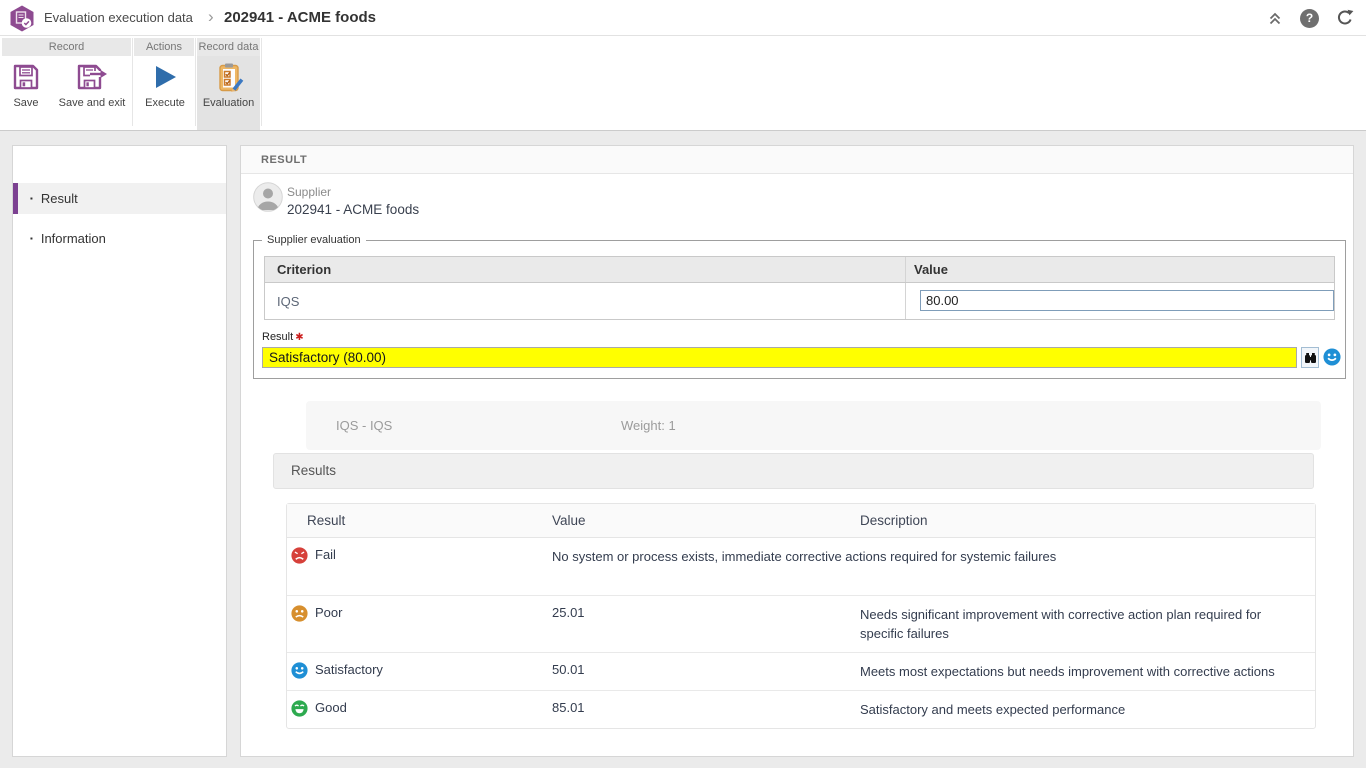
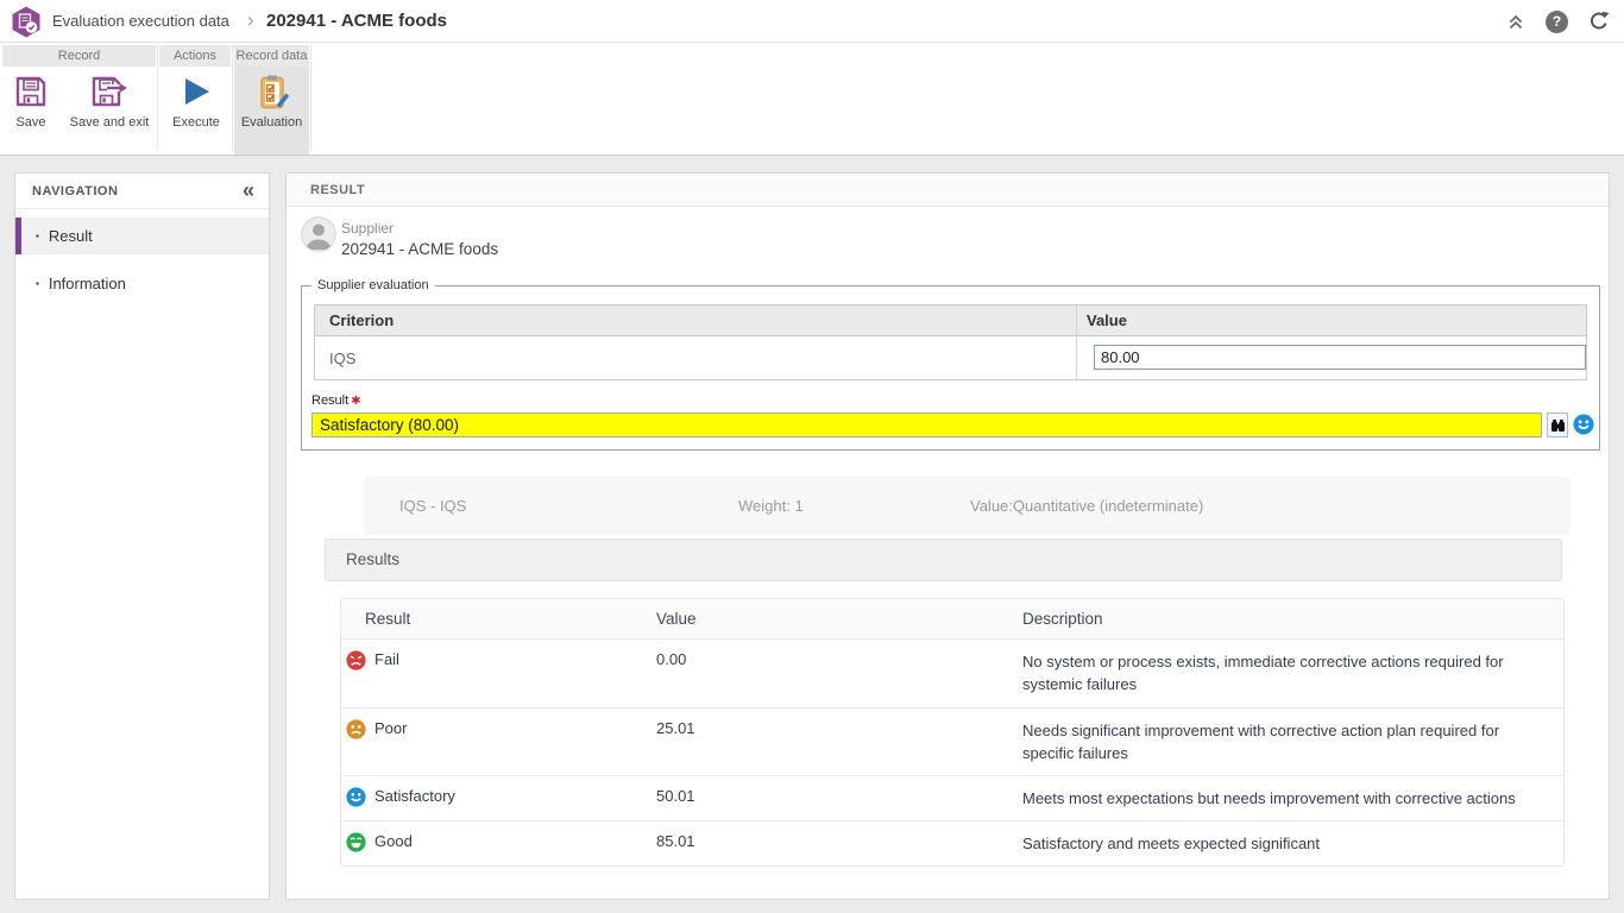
  Evaluation execution data
  ›
  202941 - ACME foods
  ?
  Record
  Actions
  Record data
  Save
  Save and exit
  Execute
  Evaluation
+ NAVIGATION
+ «
  ▪
  Result
  ▪
  Information
  RESULT
  Supplier
  202941 - ACME foods
  Supplier evaluation
  Criterion
  Value
  IQS
  80.00
  Result ✱
  Satisfactory (80.00)
  IQS - IQS
  Weight: 1
+ Value:Quantitative (indeterminate)
  Results
  Result
  Value
  Description
  Fail
+ 0.00
  No system or process exists, immediate corrective actions required for systemic failures
  Poor
  25.01
  Needs significant improvement with corrective action plan required for specific failures
  Satisfactory
  50.01
  Meets most expectations but needs improvement with corrective actions
  Good
  85.01
- Satisfactory and meets expected performance
+ Satisfactory and meets expected significant
